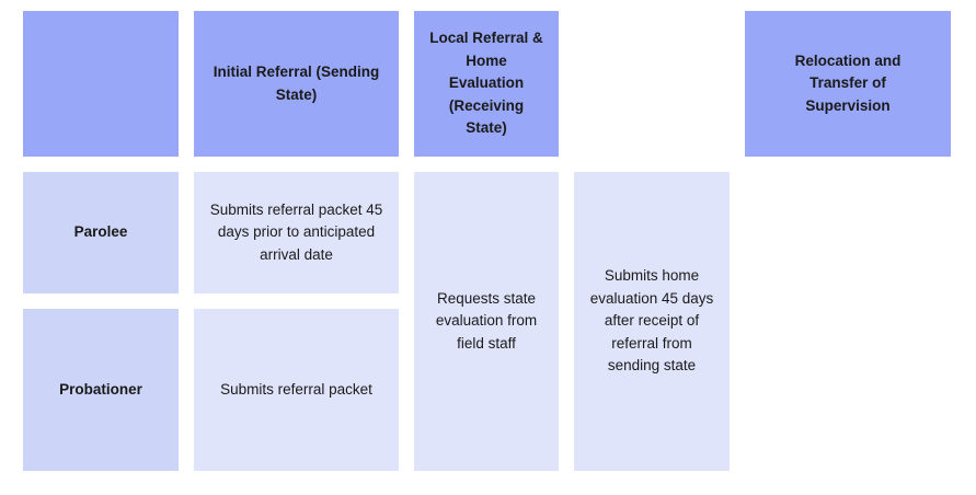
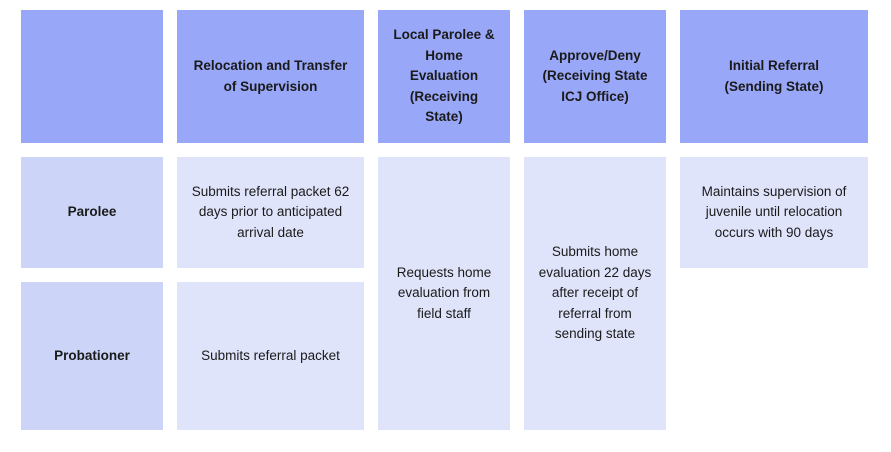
- Initial Referral (Sending State)
+ Relocation and Transfer of Supervision
- Local Referral & Home Evaluation (Receiving State)
+ Local Parolee & Home Evaluation (Receiving State)
+ Approve/Deny (Receiving State ICJ Office)
- Relocation and Transfer of Supervision
+ Initial Referral (Sending State)
  Parolee
- Submits referral packet 45 days prior to anticipated arrival date
+ Submits referral packet 62 days prior to anticipated arrival date
- Requests state evaluation from field staff
+ Requests home evaluation from field staff
- Submits home evaluation 45 days after receipt of referral from sending state
+ Submits home evaluation 22 days after receipt of referral from sending state
+ Maintains supervision of juvenile until relocation occurs with 90 days
  Probationer
  Submits referral packet
